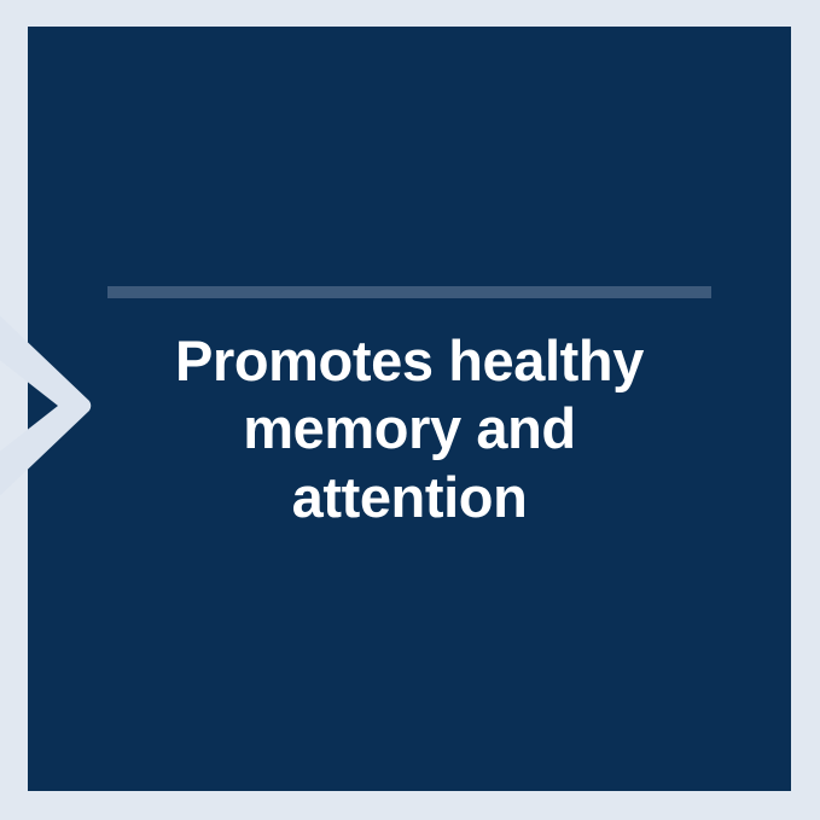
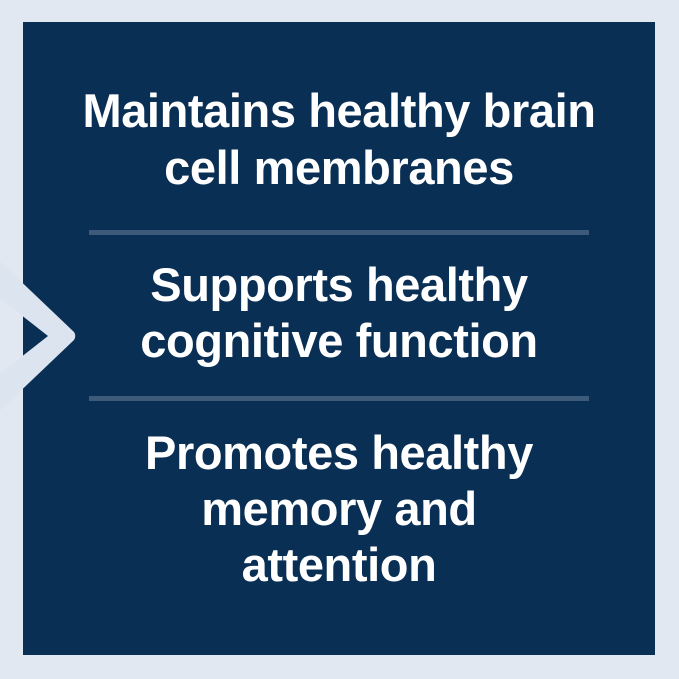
+ Maintains healthy brain
+ cell membranes
+ Supports healthy
+ cognitive function
  Promotes healthy
  memory and
  attention
